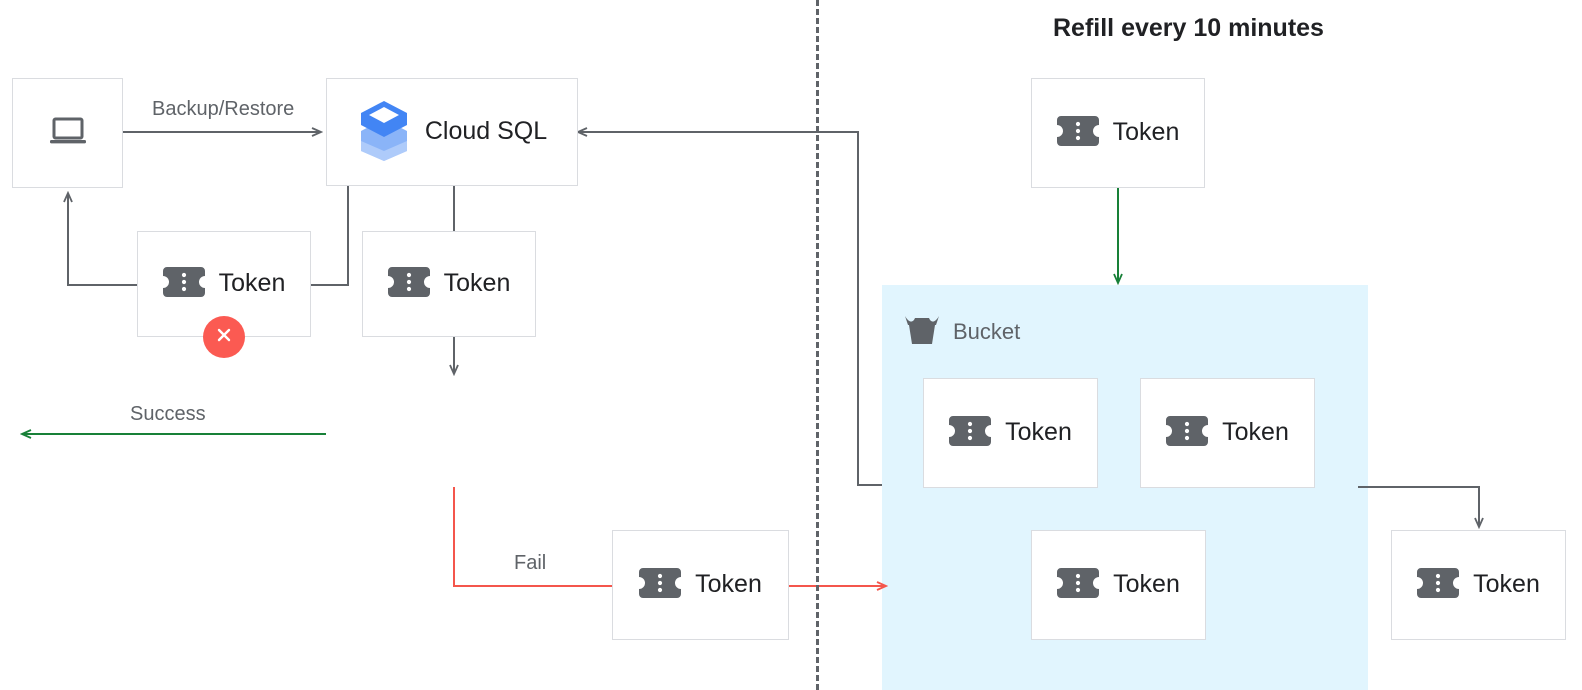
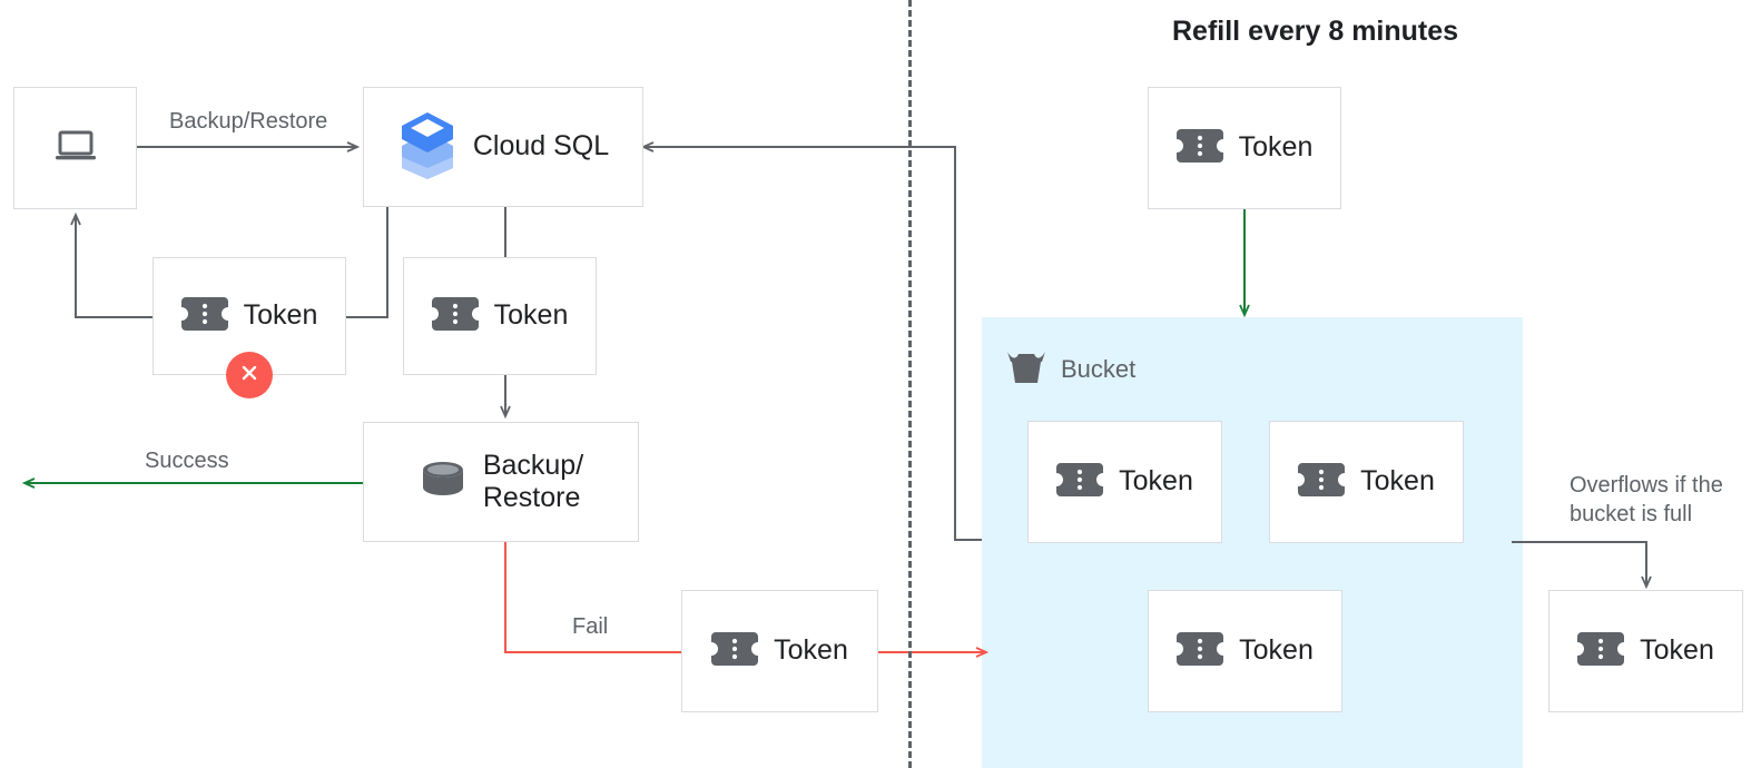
- Refill every 10 minutes
+ Refill every 8 minutes
  Cloud SQL
  Token
  Token
+ Backup/
+ Restore
  Token
  Token
  Bucket
  Token
  Token
  Token
  Token
  Backup/Restore
  Success
  Fail
+ Overflows if the
+ bucket is full
